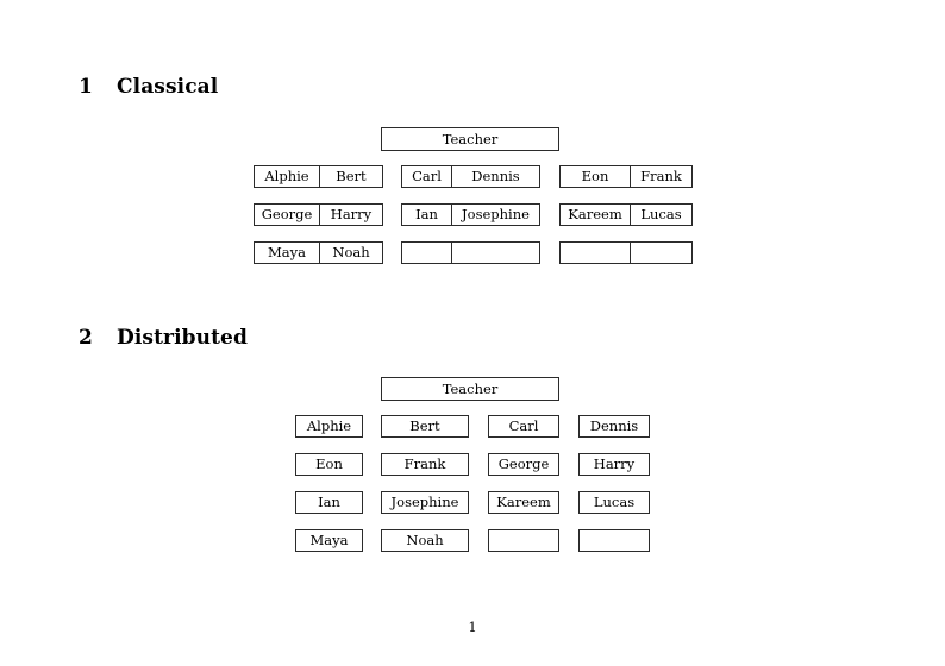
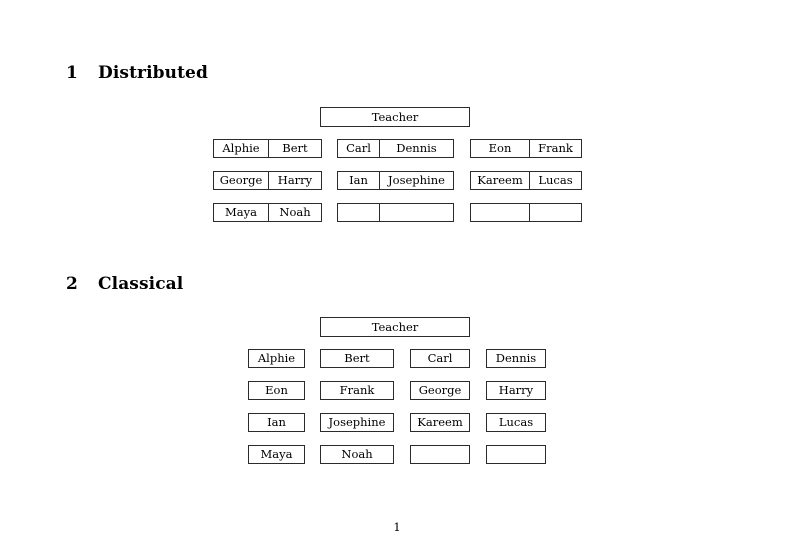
- 1 Classical
+ 1 Distributed
  Teacher
  Alphie
  Bert
  Carl
  Dennis
  Eon
  Frank
  George
  Harry
  Ian
  Josephine
  Kareem
  Lucas
  Maya
  Noah
- 2 Distributed
+ 2 Classical
  Teacher
  Alphie
  Bert
  Carl
  Dennis
  Eon
  Frank
  George
  Harry
  Ian
  Josephine
  Kareem
  Lucas
  Maya
  Noah
  1
